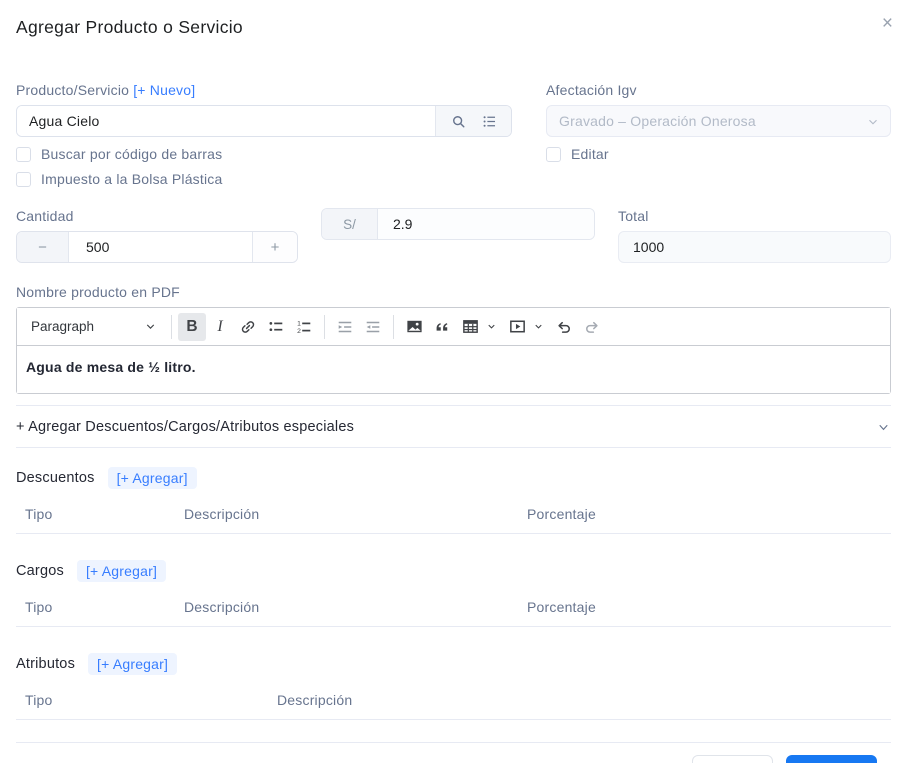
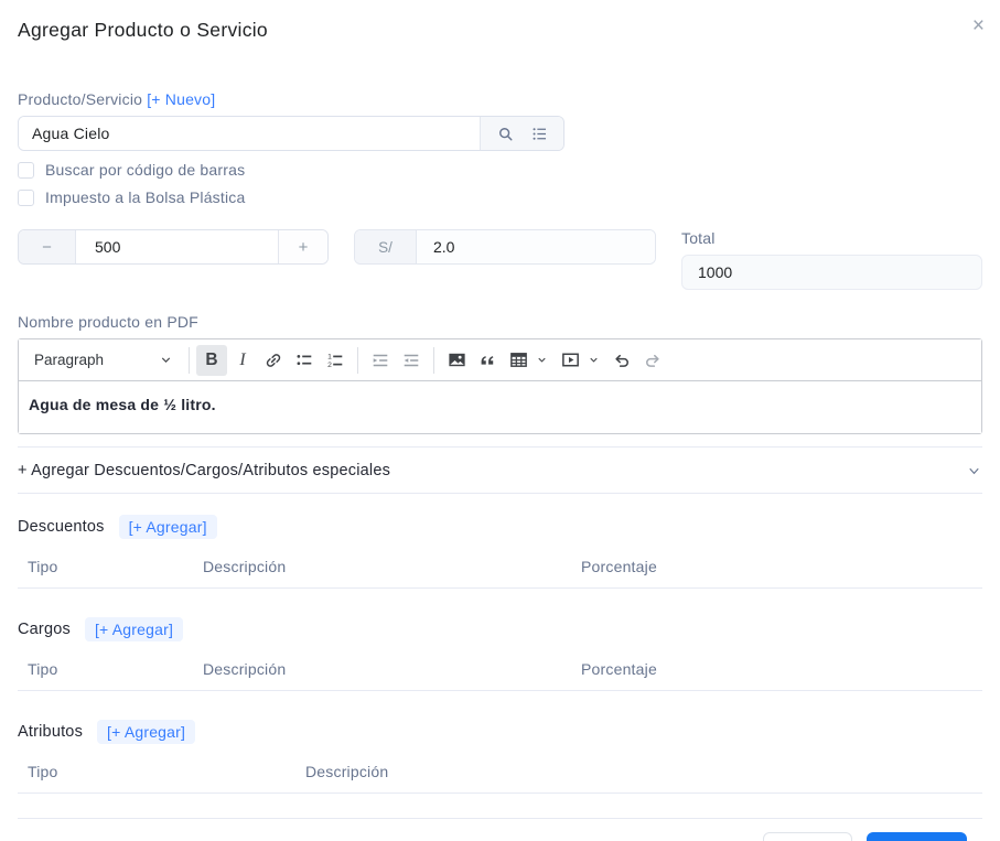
  Agregar Producto o Servicio
  ×
  Producto/Servicio [+ Nuevo]
  Agua Cielo
  Buscar por código de barras
  Impuesto a la Bolsa Plástica
- Afectación Igv
- Gravado – Operación Onerosa
- Editar
- Cantidad
  −
  500
  +
  S/
- 2.9
+ 2.0
  Total
  1000
  Nombre producto en PDF
  Paragraph
  B
  I
  Agua de mesa de ½ litro.
  + Agregar Descuentos/Cargos/Atributos especiales
  Descuentos
  [+ Agregar]
  Tipo
  Descripción
  Porcentaje
  Cargos
  [+ Agregar]
  Tipo
  Descripción
  Porcentaje
  Atributos
  [+ Agregar]
  Tipo
  Descripción
